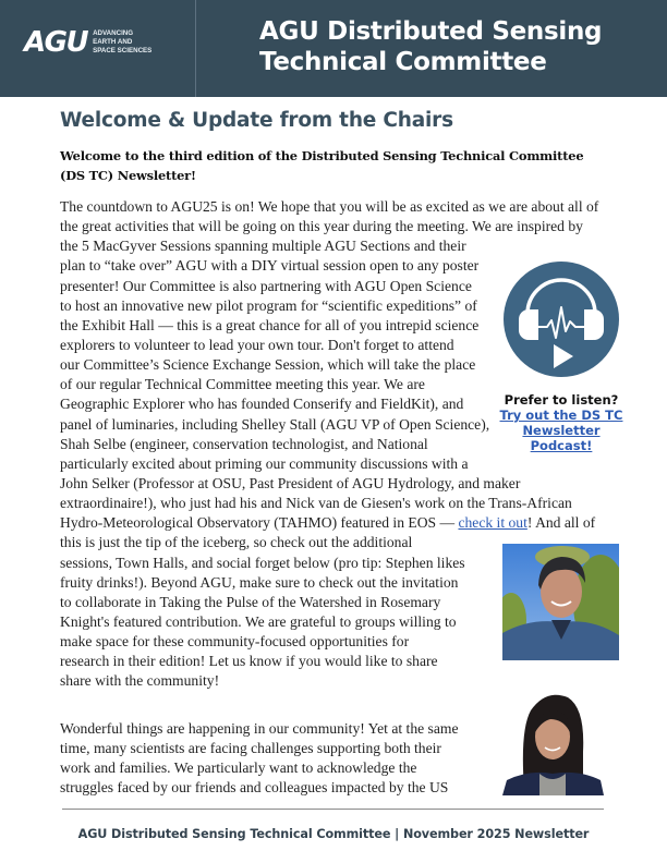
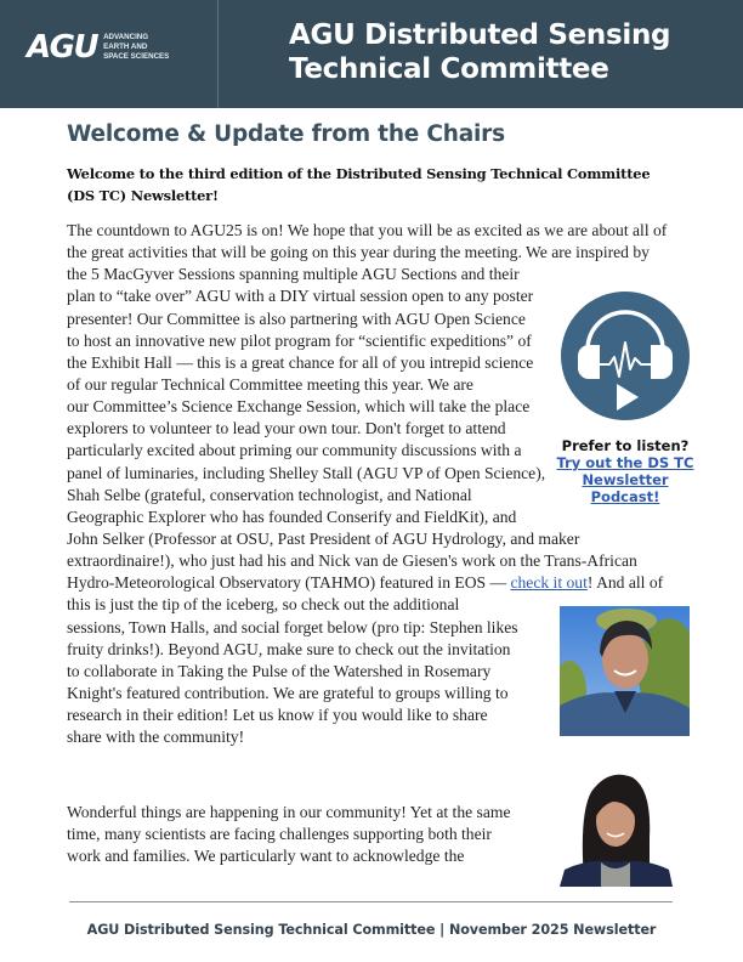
  AGU
  AGU Distributed Sensing
  Technical Committee
  Welcome & Update from the Chairs
  Welcome to the third edition of the Distributed Sensing Technical Committee (DS TC) Newsletter!
  The countdown to AGU25 is on! We hope that you will be as excited as we are about all of
  the great activities that will be going on this year during the meeting. We are inspired by
  the 5 MacGyver Sessions spanning multiple AGU Sections and their
  plan to “take over” AGU with a DIY virtual session open to any poster
  presenter! Our Committee is also partnering with AGU Open Science
  to host an innovative new pilot program for “scientific expeditions” of
  the Exhibit Hall — this is a great chance for all of you intrepid science
- explorers to volunteer to lead your own tour. Don't forget to attend
+ of our regular Technical Committee meeting this year. We are
  our Committee’s Science Exchange Session, which will take the place
- of our regular Technical Committee meeting this year. We are
+ explorers to volunteer to lead your own tour. Don't forget to attend
- Geographic Explorer who has founded Conserify and FieldKit), and
+ particularly excited about priming our community discussions with a
  panel of luminaries, including Shelley Stall (AGU VP of Open Science),
- Shah Selbe (engineer, conservation technologist, and National
+ Shah Selbe (grateful, conservation technologist, and National
- particularly excited about priming our community discussions with a
+ Geographic Explorer who has founded Conserify and FieldKit), and
  John Selker (Professor at OSU, Past President of AGU Hydrology, and maker
  extraordinaire!), who just had his and Nick van de Giesen's work on the Trans-African
  Hydro-Meteorological Observatory (TAHMO) featured in EOS — check it out! And all of
  this is just the tip of the iceberg, so check out the additional
  sessions, Town Halls, and social forget below (pro tip: Stephen likes
  fruity drinks!). Beyond AGU, make sure to check out the invitation
  to collaborate in Taking the Pulse of the Watershed in Rosemary
  Knight's featured contribution. We are grateful to groups willing to
- make space for these community-focused opportunities for
  research in their edition! Let us know if you would like to share
  share with the community!
  Wonderful things are happening in our community! Yet at the same
  time, many scientists are facing challenges supporting both their
  work and families. We particularly want to acknowledge the
- struggles faced by our friends and colleagues impacted by the US
  Prefer to listen?
  Try out the DS TC
  Newsletter
  Podcast!
  AGU Distributed Sensing Technical Committee | November 2025 Newsletter
